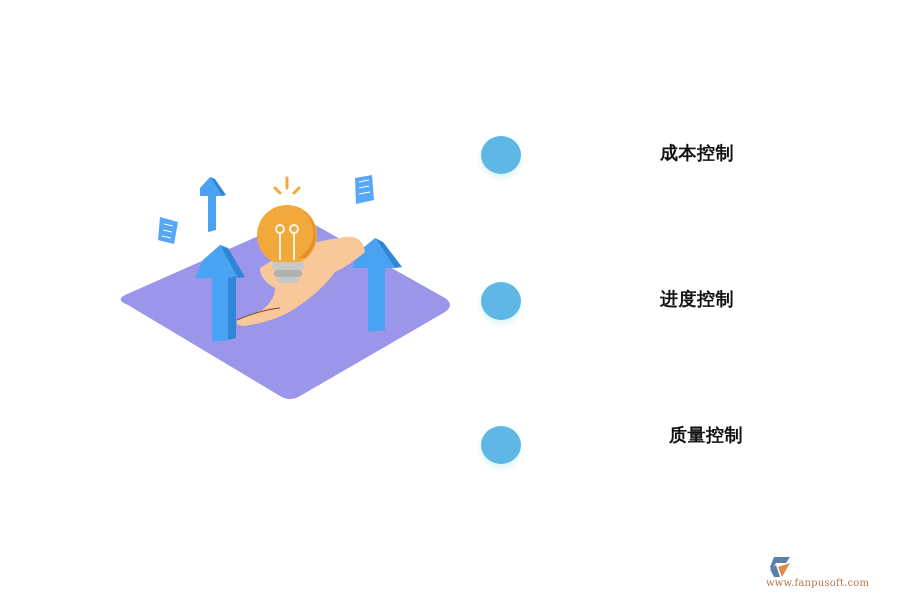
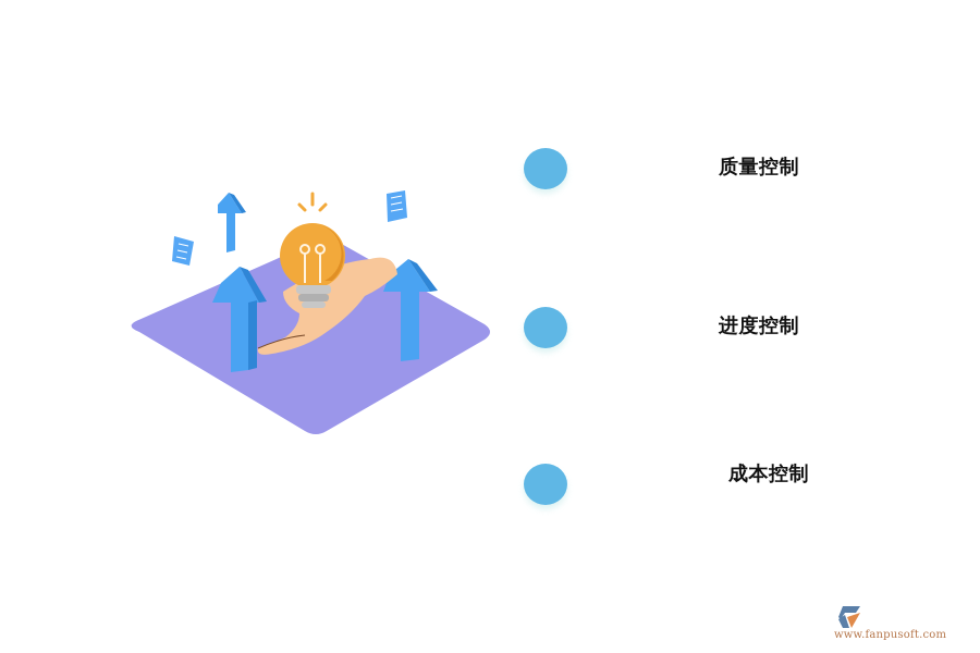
- 成本控制
+ 质量控制
  进度控制
- 质量控制
+ 成本控制
  www.fanpusoft.com
